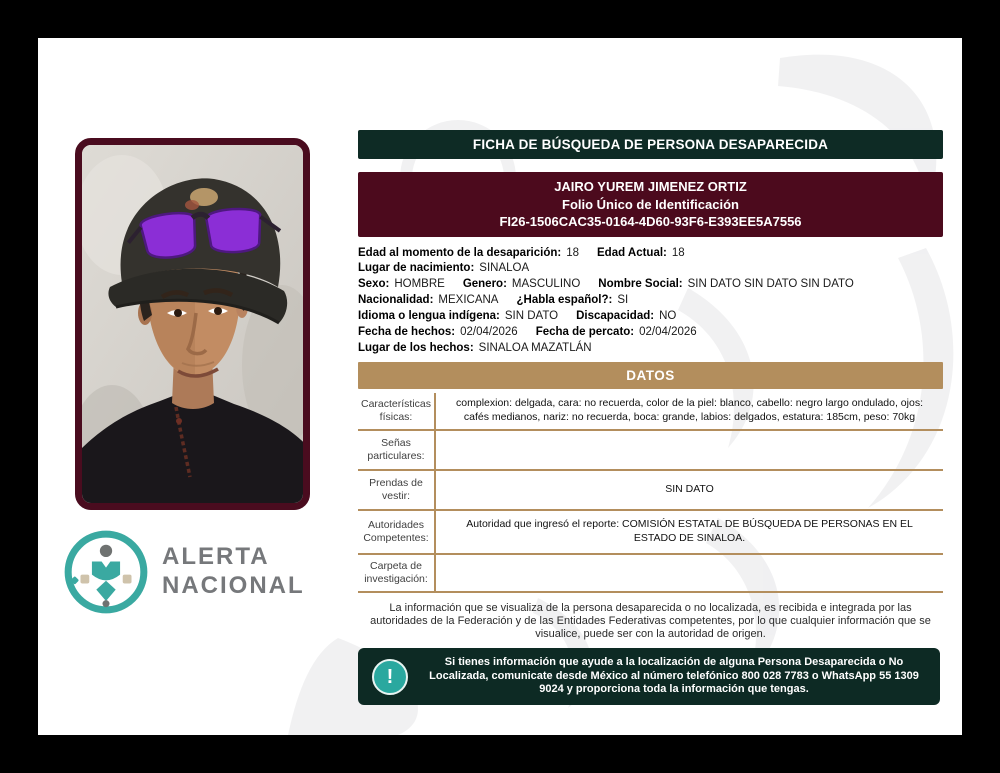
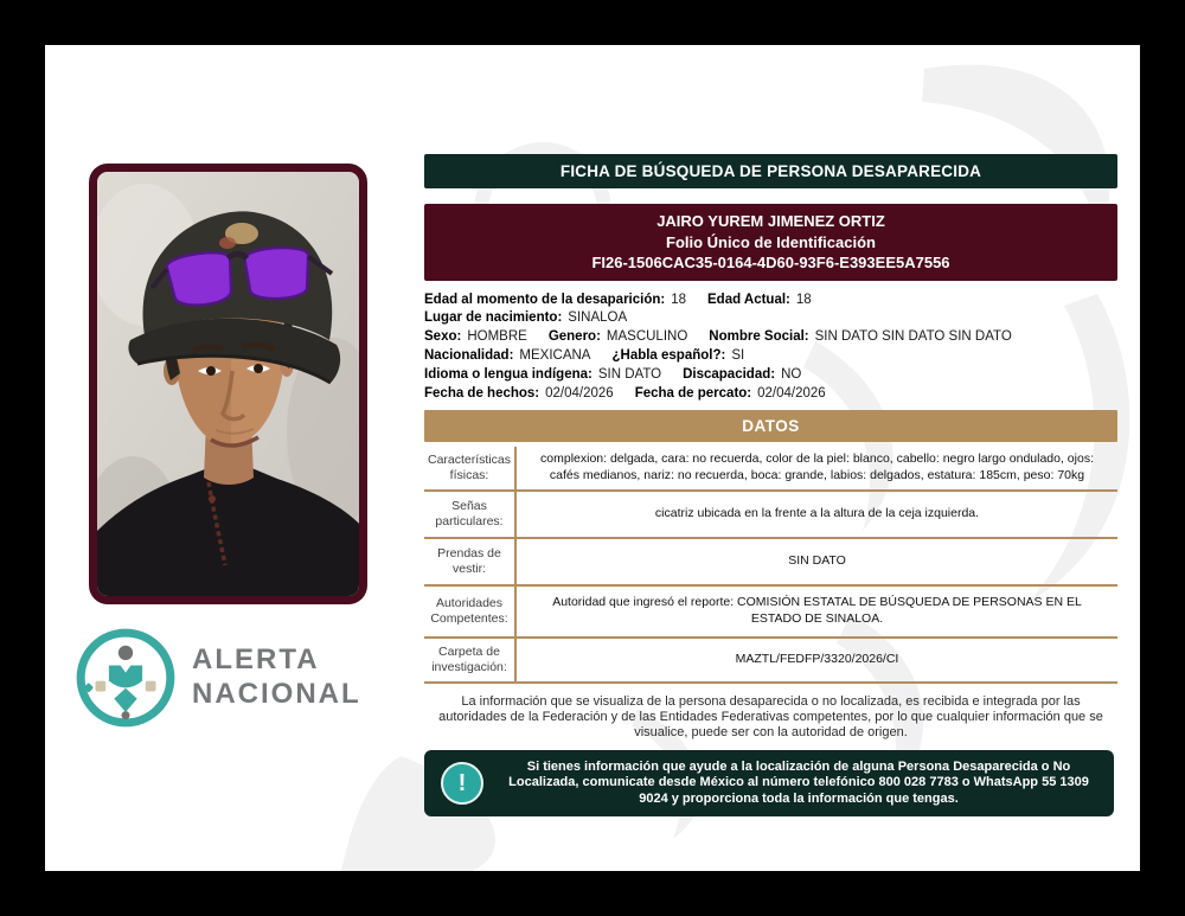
  ALERTA
  NACIONAL
  FICHA DE BÚSQUEDA DE PERSONA DESAPARECIDA
  JAIRO YUREM JIMENEZ ORTIZ
  Folio Único de Identificación
  FI26-1506CAC35-0164-4D60-93F6-E393EE5A7556
  Edad al momento de la desaparición: 18 Edad Actual: 18
  Lugar de nacimiento: SINALOA
  Sexo: HOMBRE Genero: MASCULINO Nombre Social: SIN DATO SIN DATO SIN DATO
  Nacionalidad: MEXICANA ¿Habla español?: SI
  Idioma o lengua indígena: SIN DATO Discapacidad: NO
  Fecha de hechos: 02/04/2026 Fecha de percato: 02/04/2026
- Lugar de los hechos: SINALOA MAZATLÁN
  DATOS
  Características físicas:
  complexion: delgada, cara: no recuerda, color de la piel: blanco, cabello: negro largo ondulado, ojos: cafés medianos, nariz: no recuerda, boca: grande, labios: delgados, estatura: 185cm, peso: 70kg
  Señas particulares:
+ cicatriz ubicada en la frente a la altura de la ceja izquierda.
  Prendas de vestir:
  SIN DATO
  Autoridades Competentes:
  Autoridad que ingresó el reporte: COMISIÓN ESTATAL DE BÚSQUEDA DE PERSONAS EN EL ESTADO DE SINALOA.
  Carpeta de investigación:
+ MAZTL/FEDFP/3320/2026/CI
  La información que se visualiza de la persona desaparecida o no localizada, es recibida e integrada por las autoridades de la Federación y de las Entidades Federativas competentes, por lo que cualquier información que se visualice, puede ser con la autoridad de origen.
  !
  Si tienes información que ayude a la localización de alguna Persona Desaparecida o No Localizada, comunicate desde México al número telefónico 800 028 7783 o WhatsApp 55 1309 9024 y proporciona toda la información que tengas.
